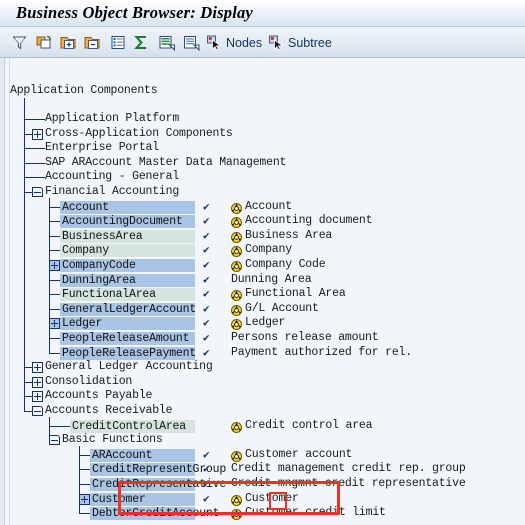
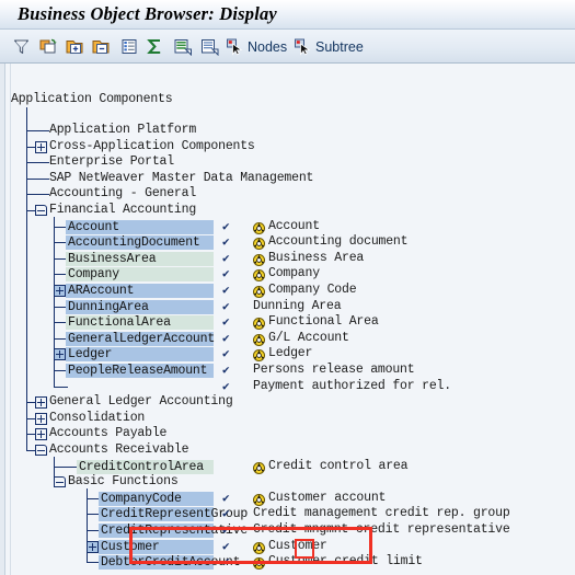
  Business Object Browser: Display
  Nodes
  Subtree
  Application Components
  Application Platform
  Cross-Application Components
  Enterprise Portal
- SAP ARAccount Master Data Management
+ SAP NetWeaver Master Data Management
  Accounting - General
  Financial Accounting
  Account
  ✔
  Account
  AccountingDocument
  ✔
  Accounting document
  BusinessArea
  ✔
  Business Area
  Company
  ✔
  Company
- CompanyCode
+ ARAccount
  ✔
  Company Code
  DunningArea
  ✔
  Dunning Area
  FunctionalArea
  ✔
  Functional Area
  GeneralLedgerAccount
  ✔
  G/L Account
  Ledger
  ✔
  Ledger
  PeopleReleaseAmount
  ✔
  Persons release amount
- PeopleReleasePayment
  ✔
  Payment authorized for rel.
  General Ledger Accounting
  Consolidation
  Accounts Payable
  Accounts Receivable
  CreditControlArea
  Credit control area
  Basic Functions
- ARAccount
+ CompanyCode
  ✔
  Customer account
  CreditRepresentGup
  ✔
  Credit management credit rep. group
  CreditRepresenta
  ✔
  Credit mngmnt credit representative
  Customer
  ✔
  Customer
  DebtorCreditAcco
  ✔
  Customer credit limit
